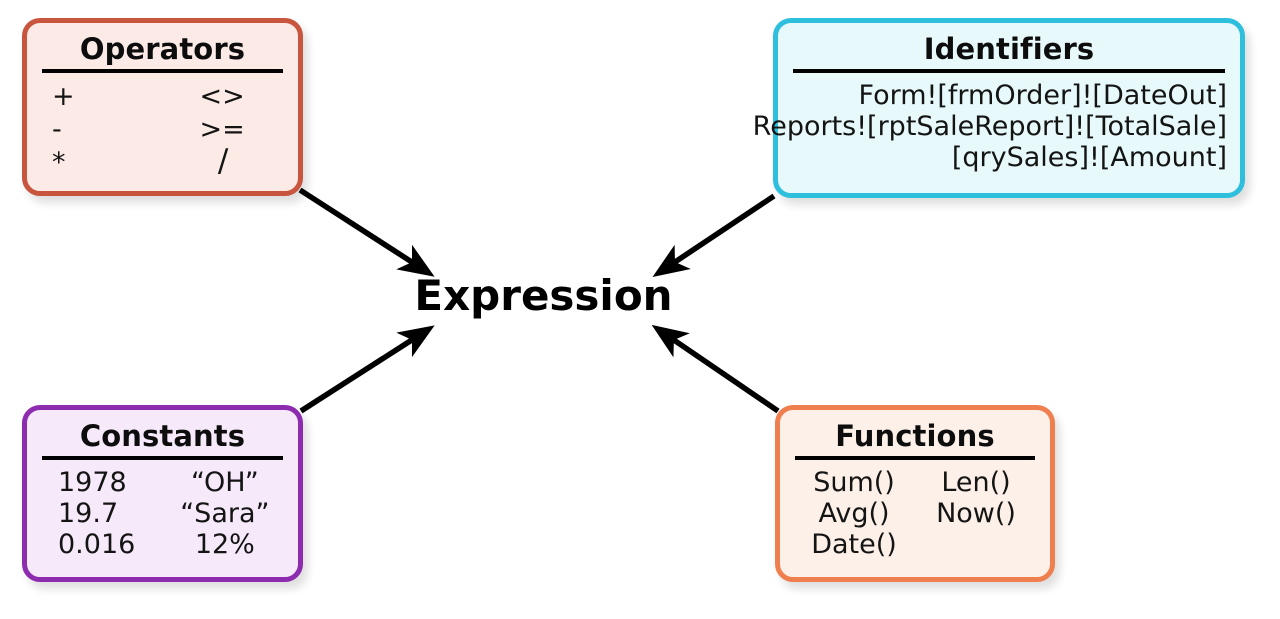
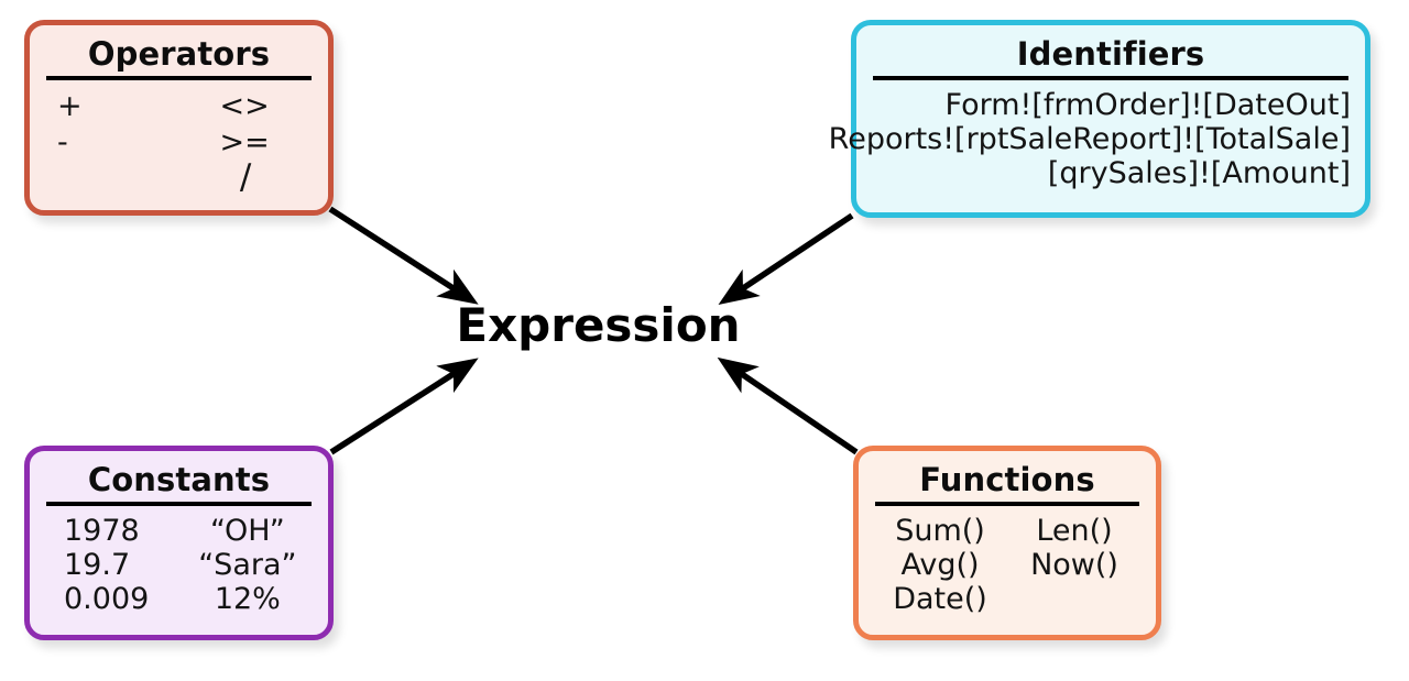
  Operators
  +
  -
- *
  <>
  >=
  /
  Identifiers
  Form![frmOrder]![DateOut]
  Reports![rptSaleReport]![TotalSale]
  [qrySales]![Amount]
  Constants
  1978
  19.7
- 0.016
+ 0.009
  “OH”
  “Sara”
  12%
  Functions
  Sum()
  Avg()
  Date()
  Len()
  Now()
  Expression
